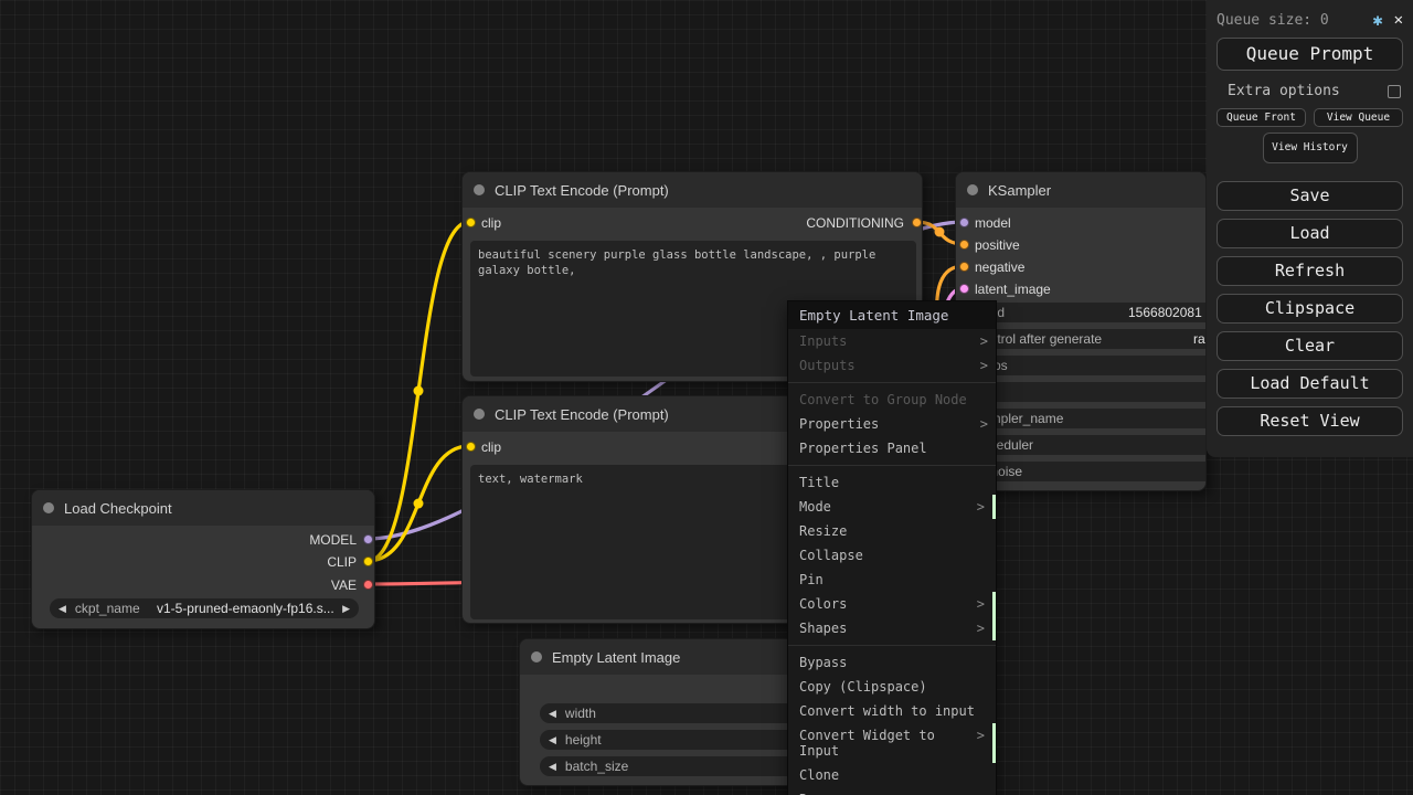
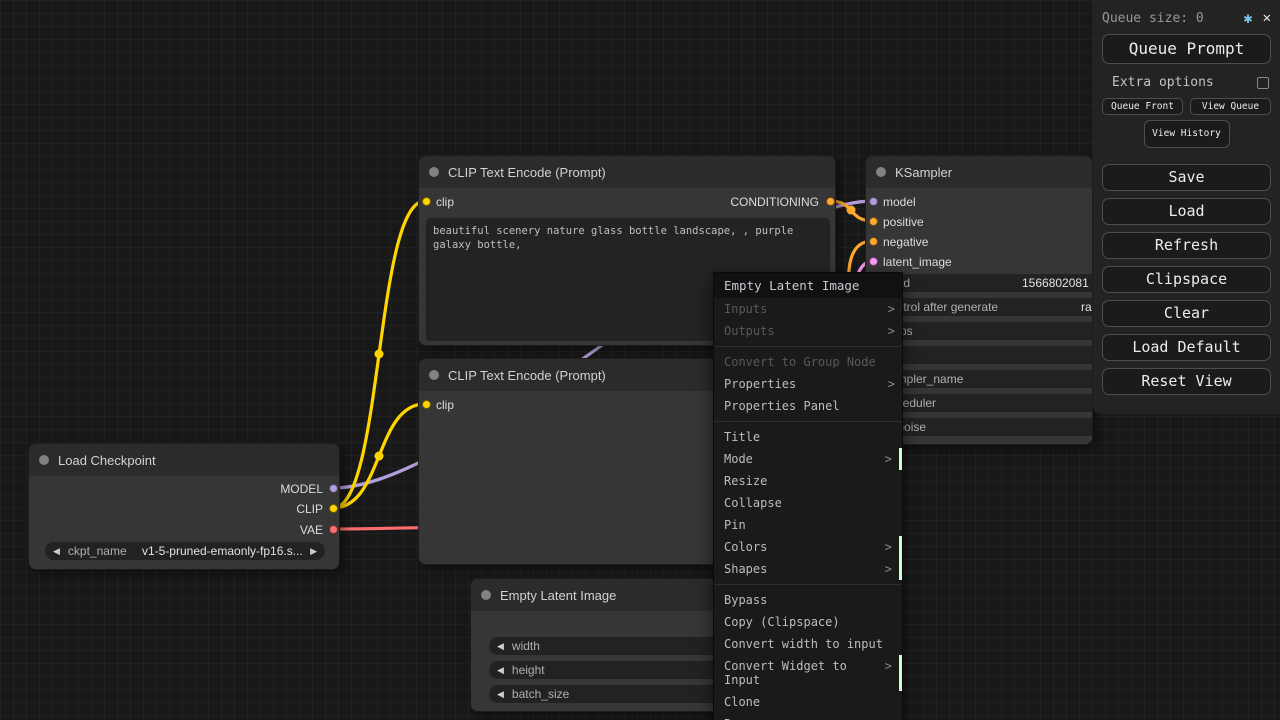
  Load Checkpoint
  MODEL
  CLIP
  VAE
  ◀
  ckpt_name
  v1-5-pruned-emaonly-fp16.s...
  ▶
  CLIP Text Encode (Prompt)
  clip
  CONDITIONING
- beautiful scenery purple glass bottle landscape, , purple galaxy bottle,
+ beautiful scenery nature glass bottle landscape, , purple galaxy bottle,
  CLIP Text Encode (Prompt)
  clip
- text, watermark
  KSampler
  model
  positive
  negative
  latent_image
  1566802081
  trol after generate
  pler_name
  Empty Latent Image
  ◀
  width
  ◀
  height
  ◀
  batch_size
  Empty Latent Image
  Inputs
  >
  Outputs
  >
  Convert to Group Node
  Properties
  >
  Properties Panel
  Title
  Mode
  >
  Resize
  Collapse
  Pin
  Colors
  >
  Shapes
  >
  Bypass
  Copy (Clipspace)
  Convert width to input
  Convert Widget to Input
  >
  Clone
  Queue size: 0
  ✱
  ✕
  Queue Prompt
  Extra options
  Queue Front
  View Queue
  View History
  Save
  Load
  Refresh
  Clipspace
  Clear
  Load Default
  Reset View
